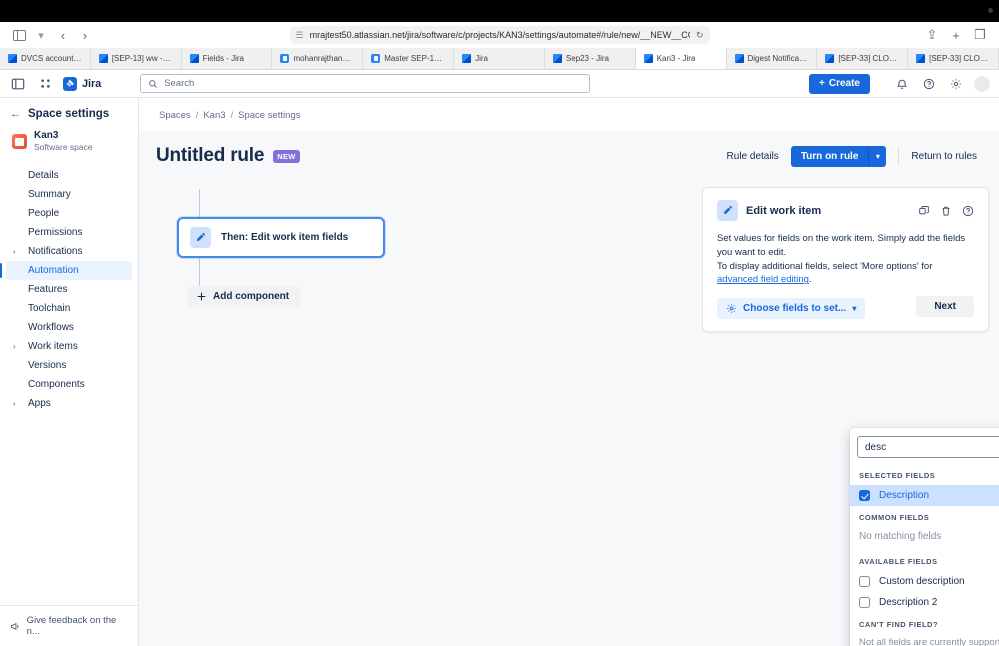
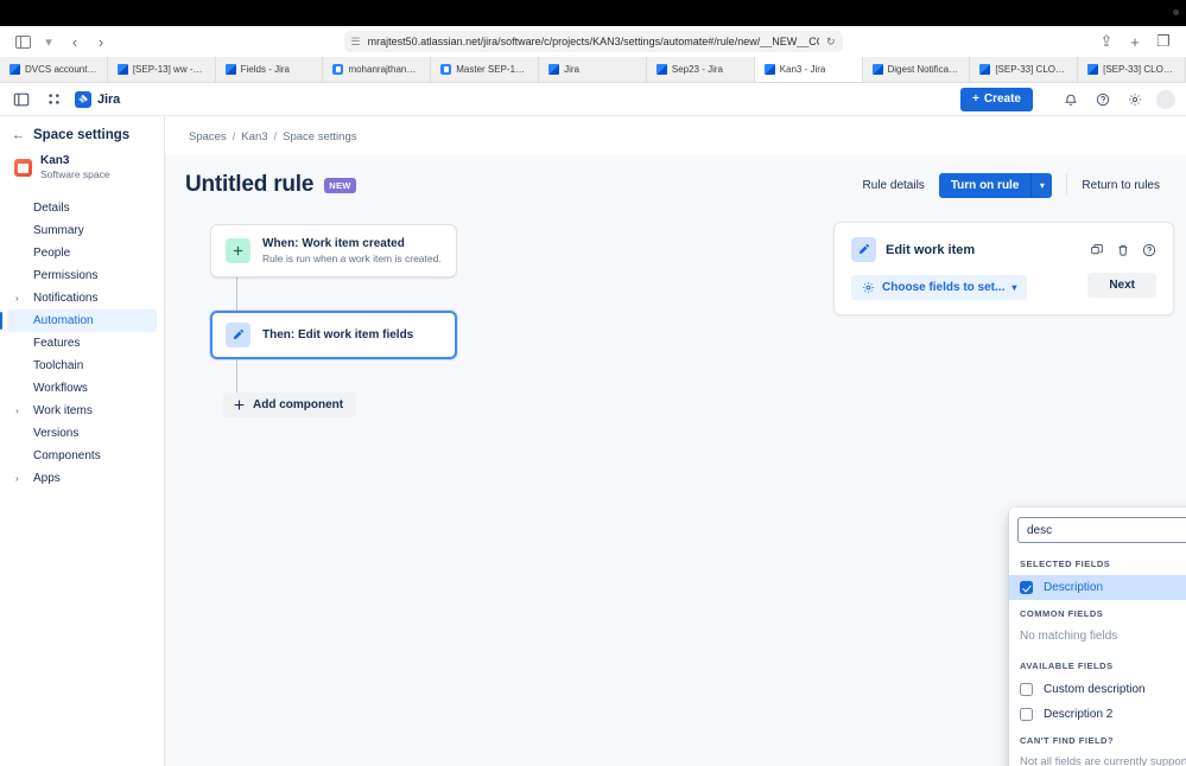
  ▾
  ‹
  ›
  ☰
  mrajtest50.atlassian.net/jira/software/c/projects/KAN3/settings/automate#/rule/new/__NEW__C
  ↻
  ⇪
  +
  ❐
  DVCS accounts -
  [SEP-13] ww - Jir
  Fields - Jira
  mohanrajthanga
  Master SEP-13 t
  Jira
  Sep23 - Jira
  Kan3 - Jira
  Digest Notificatio
  [SEP-33] CLONE
  [SEP-33] CLONE
  Jira
- Search
  +
  Create
  ←
  Space settings
  Kan3
  Software space
  Details
  Summary
  People
  Permissions
  ›
  Notifications
  Automation
  Features
  Toolchain
  Workflows
  ›
  Work items
  Versions
  Components
  ›
  Apps
- Give feedback on the n...
  Spaces
  /
  Kan3
  /
  Space settings
  Untitled rule
  NEW
  Rule details
  Turn on rule
  ▾
  Return to rules
+ When: Work item created
+ Rule is run when a work item is created.
  Then: Edit work item fields
  Add component
  Edit work item
- Set values for fields on the work item. Simply add the fields you want to edit.
- To display additional fields, select 'More options' for advanced field editing.
  Choose fields to set...
  ▾
  Next
  desc
  SELECTED FIELDS
  Description
  COMMON FIELDS
  No matching fields
  AVAILABLE FIELDS
  Custom description
  Description 2
  CAN'T FIND FIELD?
  Not all fields are currently suppor
